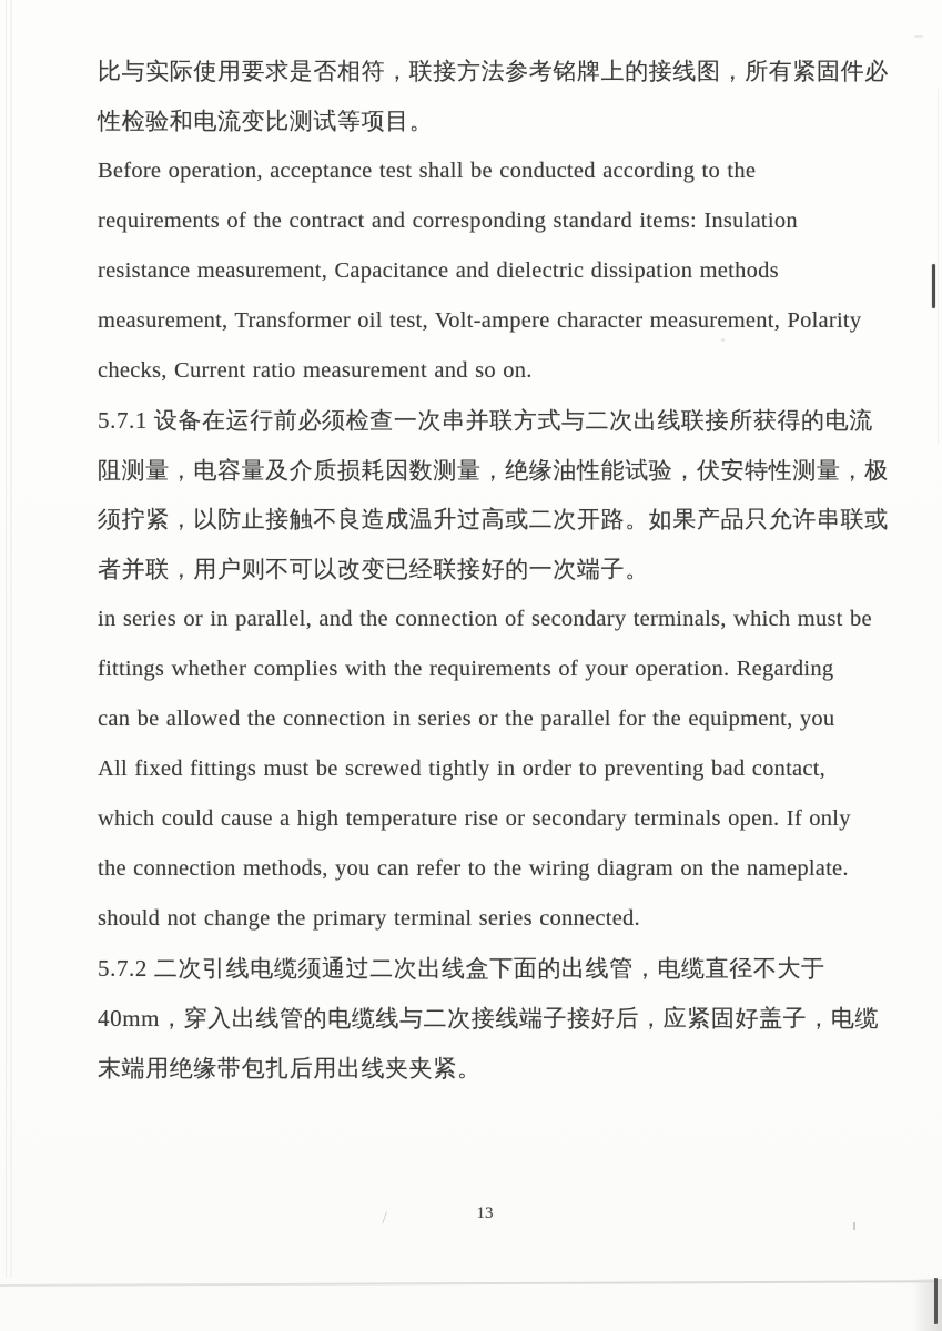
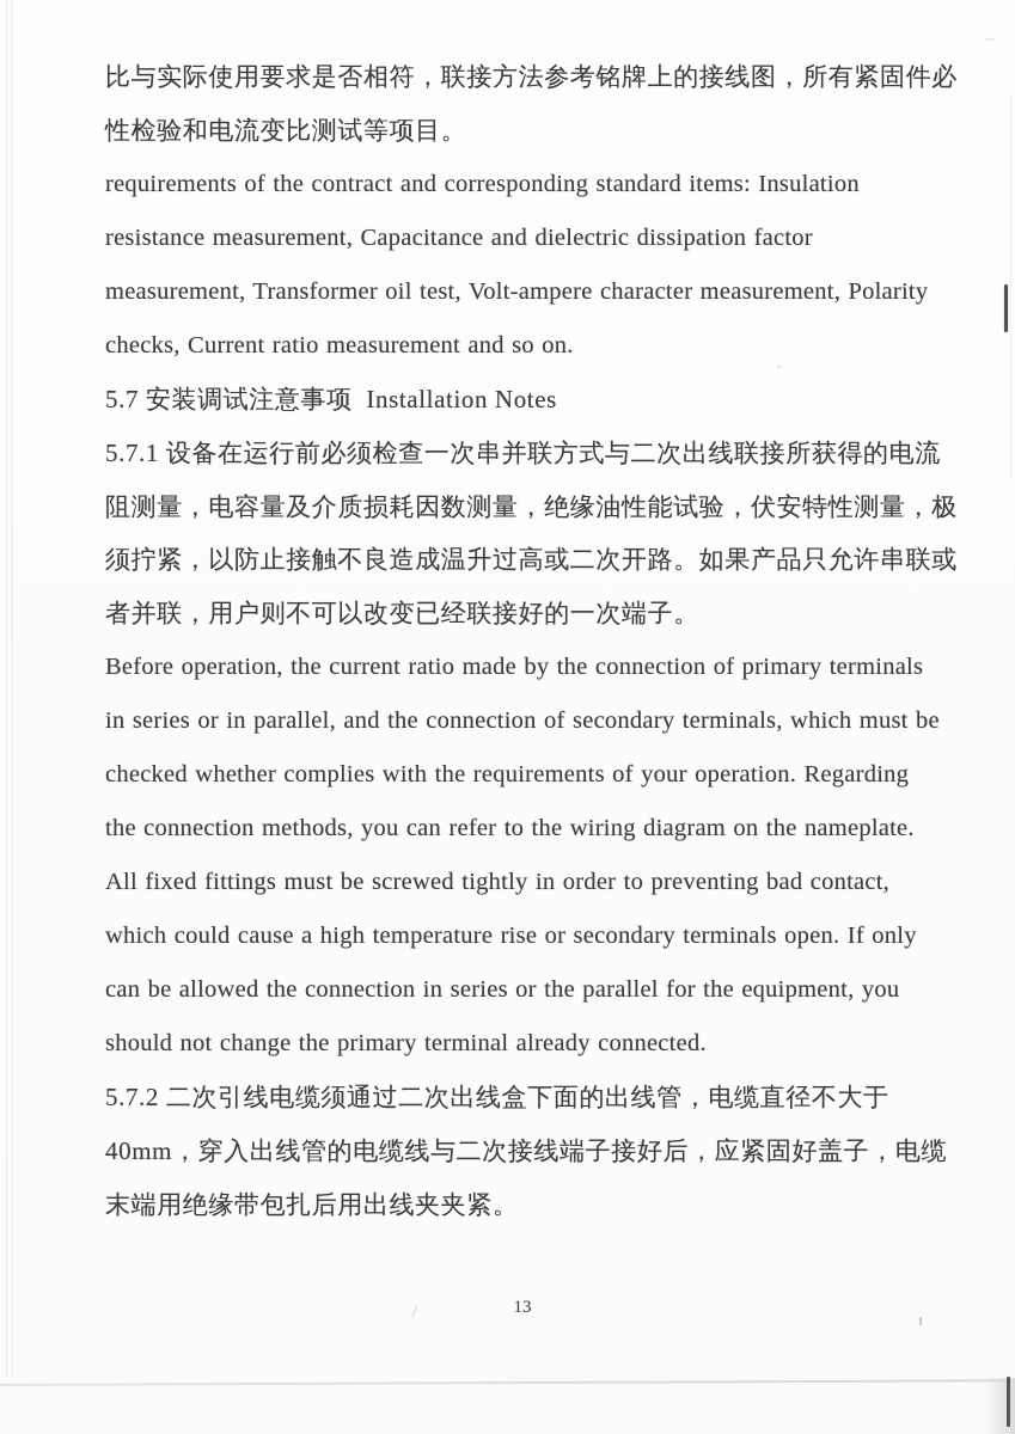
  比与实际使用要求是否相符，联接方法参考铭牌上的接线图，所有紧固件必
  性检验和电流变比测试等项目。
- Before operation, acceptance test shall be conducted according to the
  requirements of the contract and corresponding standard items: Insulation
- resistance measurement, Capacitance and dielectric dissipation methods
+ resistance measurement, Capacitance and dielectric dissipation factor
  measurement, Transformer oil test, Volt-ampere character measurement, Polarity
  checks, Current ratio measurement and so on.
+ 5.7 安装调试注意事项 Installation Notes
  5.7.1 设备在运行前必须检查一次串并联方式与二次出线联接所获得的电流
  阻测量，电容量及介质损耗因数测量，绝缘油性能试验，伏安特性测量，极
  须拧紧，以防止接触不良造成温升过高或二次开路。如果产品只允许串联或
  者并联，用户则不可以改变已经联接好的一次端子。
+ Before operation, the current ratio made by the connection of primary terminals
  in series or in parallel, and the connection of secondary terminals, which must be
- fittings whether complies with the requirements of your operation. Regarding
+ checked whether complies with the requirements of your operation. Regarding
- can be allowed the connection in series or the parallel for the equipment, you
+ the connection methods, you can refer to the wiring diagram on the nameplate.
  All fixed fittings must be screwed tightly in order to preventing bad contact,
  which could cause a high temperature rise or secondary terminals open. If only
- the connection methods, you can refer to the wiring diagram on the nameplate.
+ can be allowed the connection in series or the parallel for the equipment, you
- should not change the primary terminal series connected.
+ should not change the primary terminal already connected.
  5.7.2 二次引线电缆须通过二次出线盒下面的出线管，电缆直径不大于
  40mm，穿入出线管的电缆线与二次接线端子接好后，应紧固好盖子，电缆
  末端用绝缘带包扎后用出线夹夹紧。
  13
